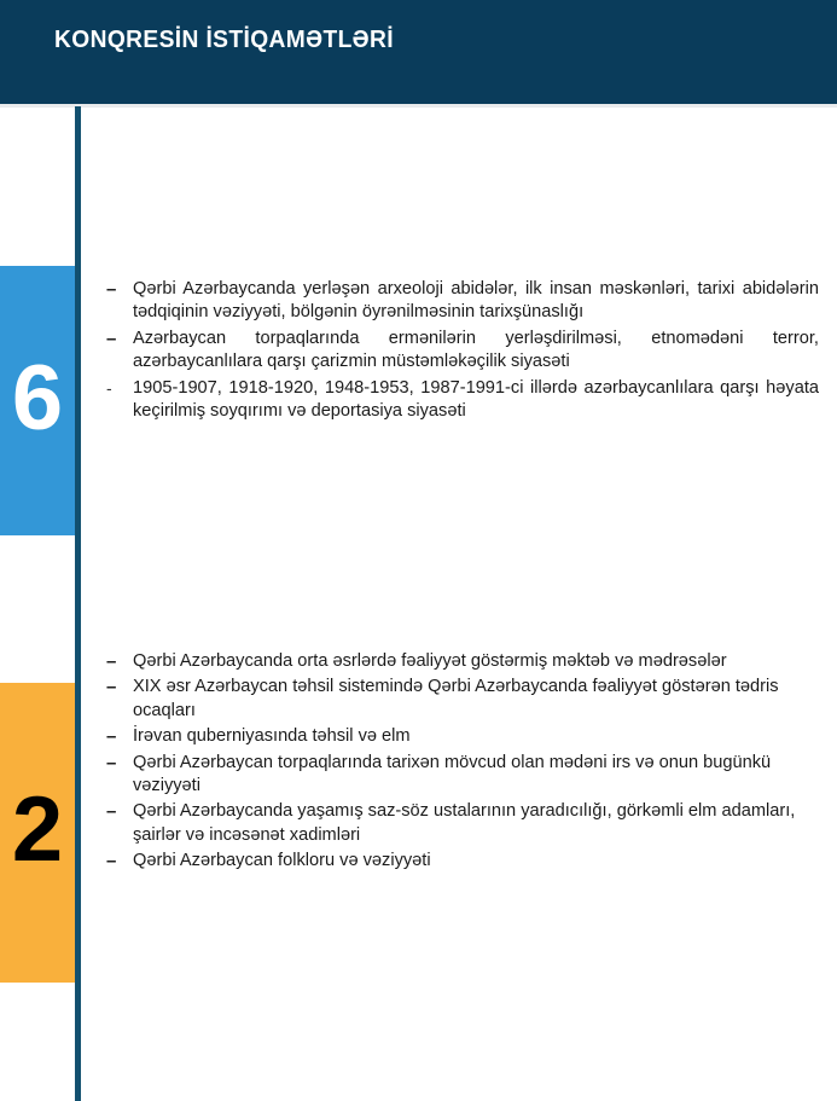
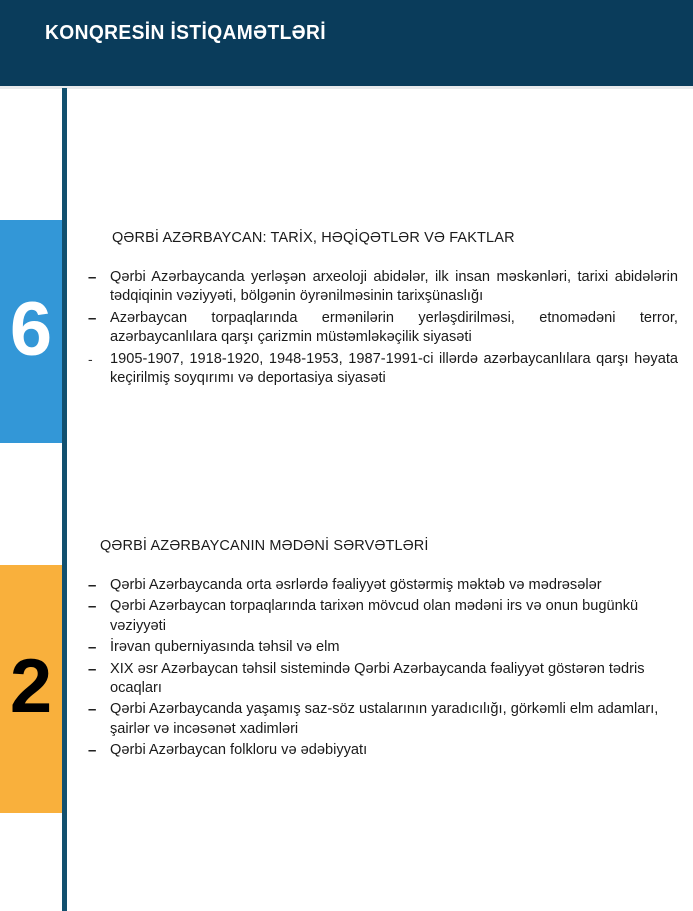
  KONQRESİN İSTİQAMƏTLƏRİ
  6
  2
+ QƏRBİ AZƏRBAYCAN: TARİX, HƏQİQƏTLƏR VƏ FAKTLAR
  –
  Qərbi Azərbaycanda yerləşən arxeoloji abidələr, ilk insan məskənləri, tarixi abidələrin tədqiqinin vəziyyəti, bölgənin öyrənilməsinin tarixşünaslığı
  –
  Azərbaycan torpaqlarında ermənilərin yerləşdirilməsi, etnomədəni terror, azərbaycanlılara qarşı çarizmin müstəmləkəçilik siyasəti
  -
  1905-1907, 1918-1920, 1948-1953, 1987-1991-ci illərdə azərbaycanlılara qarşı həyata keçirilmiş soyqırımı və deportasiya siyasəti
+ QƏRBİ AZƏRBAYCANIN MƏDƏNİ SƏRVƏTLƏRİ
  –
  Qərbi Azərbaycanda orta əsrlərdə fəaliyyət göstərmiş məktəb və mədrəsələr
  –
- XIX əsr Azərbaycan təhsil sistemində Qərbi Azərbaycanda fəaliyyət göstərən tədris ocaqları
+ Qərbi Azərbaycan torpaqlarında tarixən mövcud olan mədəni irs və onun bugünkü vəziyyəti
  –
  İrəvan quberniyasında təhsil və elm
  –
- Qərbi Azərbaycan torpaqlarında tarixən mövcud olan mədəni irs və onun bugünkü vəziyyəti
+ XIX əsr Azərbaycan təhsil sistemində Qərbi Azərbaycanda fəaliyyət göstərən tədris ocaqları
  –
  Qərbi Azərbaycanda yaşamış saz-söz ustalarının yaradıcılığı, görkəmli elm adamları, şairlər və incəsənət xadimləri
  –
- Qərbi Azərbaycan folkloru və vəziyyəti
+ Qərbi Azərbaycan folkloru və ədəbiyyatı
